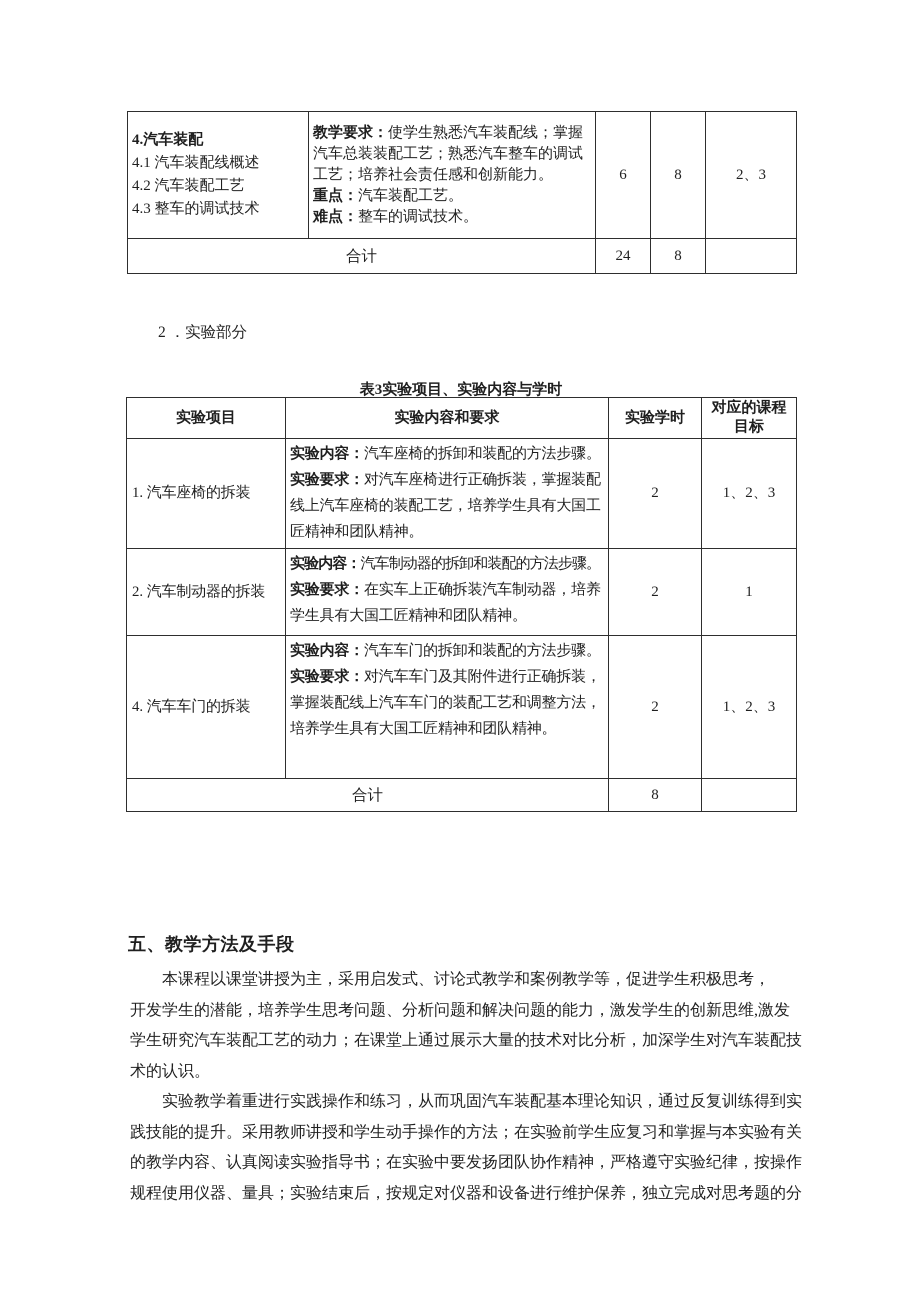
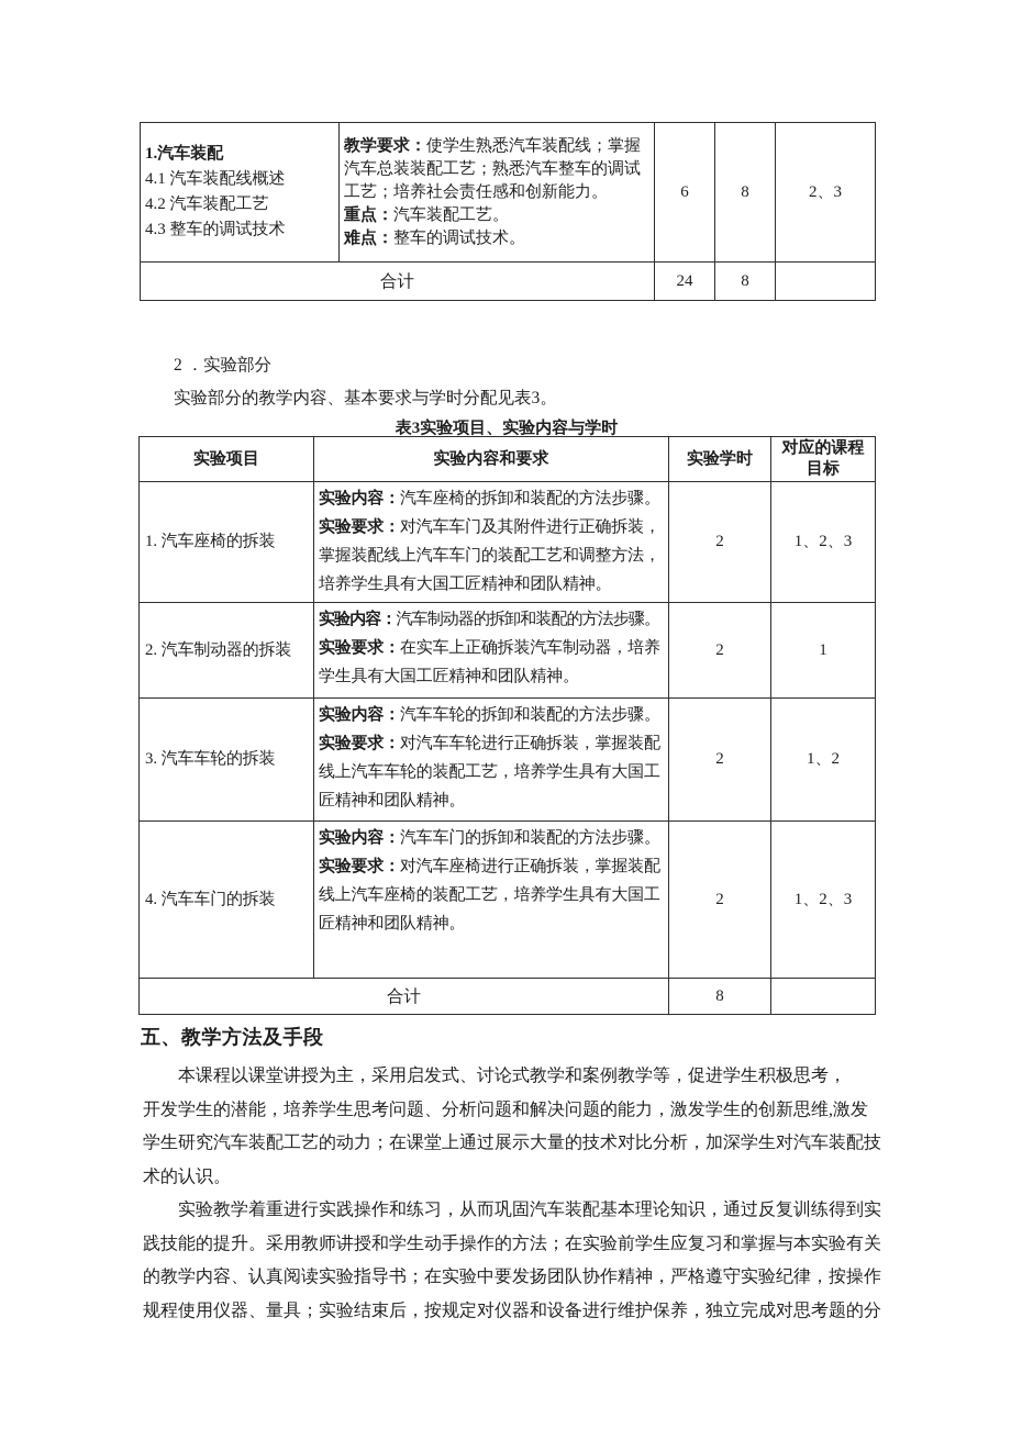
- 4.汽车装配 4.1 汽车装配线概述 4.2 汽车装配工艺 4.3 整车的调试技术	教学要求：使学生熟悉汽车装配线；掌握汽车总装装配工艺；熟悉汽车整车的调试工艺；培养社会责任感和创新能力。 重点：汽车装配工艺。 难点：整车的调试技术。	6	8	2、3
+ 1.汽车装配 4.1 汽车装配线概述 4.2 汽车装配工艺 4.3 整车的调试技术	教学要求：使学生熟悉汽车装配线；掌握汽车总装装配工艺；熟悉汽车整车的调试工艺；培养社会责任感和创新能力。 重点：汽车装配工艺。 难点：整车的调试技术。	6	8	2、3
  合计	24	8
  2 ．实验部分
+ 实验部分的教学内容、基本要求与学时分配见表3。
  表3实验项目、实验内容与学时
  实验项目	实验内容和要求	实验学时	对应的课程目标
- 1. 汽车座椅的拆装	实验内容：汽车座椅的拆卸和装配的方法步骤。 实验要求：对汽车座椅进行正确拆装，掌握装配线上汽车座椅的装配工艺，培养学生具有大国工匠精神和团队精神。	2	1、2、3
+ 1. 汽车座椅的拆装	实验内容：汽车座椅的拆卸和装配的方法步骤。 实验要求：对汽车车门及其附件进行正确拆装，掌握装配线上汽车车门的装配工艺和调整方法，培养学生具有大国工匠精神和团队精神。	2	1、2、3
  2. 汽车制动器的拆装	实验内容：汽车制动器的拆卸和装配的方法步骤。 实验要求：在实车上正确拆装汽车制动器，培养学生具有大国工匠精神和团队精神。	2	1
+ 3. 汽车车轮的拆装	实验内容：汽车车轮的拆卸和装配的方法步骤。 实验要求：对汽车车轮进行正确拆装，掌握装配线上汽车车轮的装配工艺，培养学生具有大国工匠精神和团队精神。	2	1、2
- 4. 汽车车门的拆装	实验内容：汽车车门的拆卸和装配的方法步骤。 实验要求：对汽车车门及其附件进行正确拆装，掌握装配线上汽车车门的装配工艺和调整方法，培养学生具有大国工匠精神和团队精神。	2	1、2、3
+ 4. 汽车车门的拆装	实验内容：汽车车门的拆卸和装配的方法步骤。 实验要求：对汽车座椅进行正确拆装，掌握装配线上汽车座椅的装配工艺，培养学生具有大国工匠精神和团队精神。	2	1、2、3
  合计	8
  五、教学方法及手段
  本课程以课堂讲授为主，采用启发式、讨论式教学和案例教学等，促进学生积极思考，
  开发学生的潜能，培养学生思考问题、分析问题和解决问题的能力，激发学生的创新思维,激发
  学生研究汽车装配工艺的动力；在课堂上通过展示大量的技术对比分析，加深学生对汽车装配技
  术的认识。
  实验教学着重进行实践操作和练习，从而巩固汽车装配基本理论知识，通过反复训练得到实
  践技能的提升。采用教师讲授和学生动手操作的方法；在实验前学生应复习和掌握与本实验有关
  的教学内容、认真阅读实验指导书；在实验中要发扬团队协作精神，严格遵守实验纪律，按操作
  规程使用仪器、量具；实验结束后，按规定对仪器和设备进行维护保养，独立完成对思考题的分
